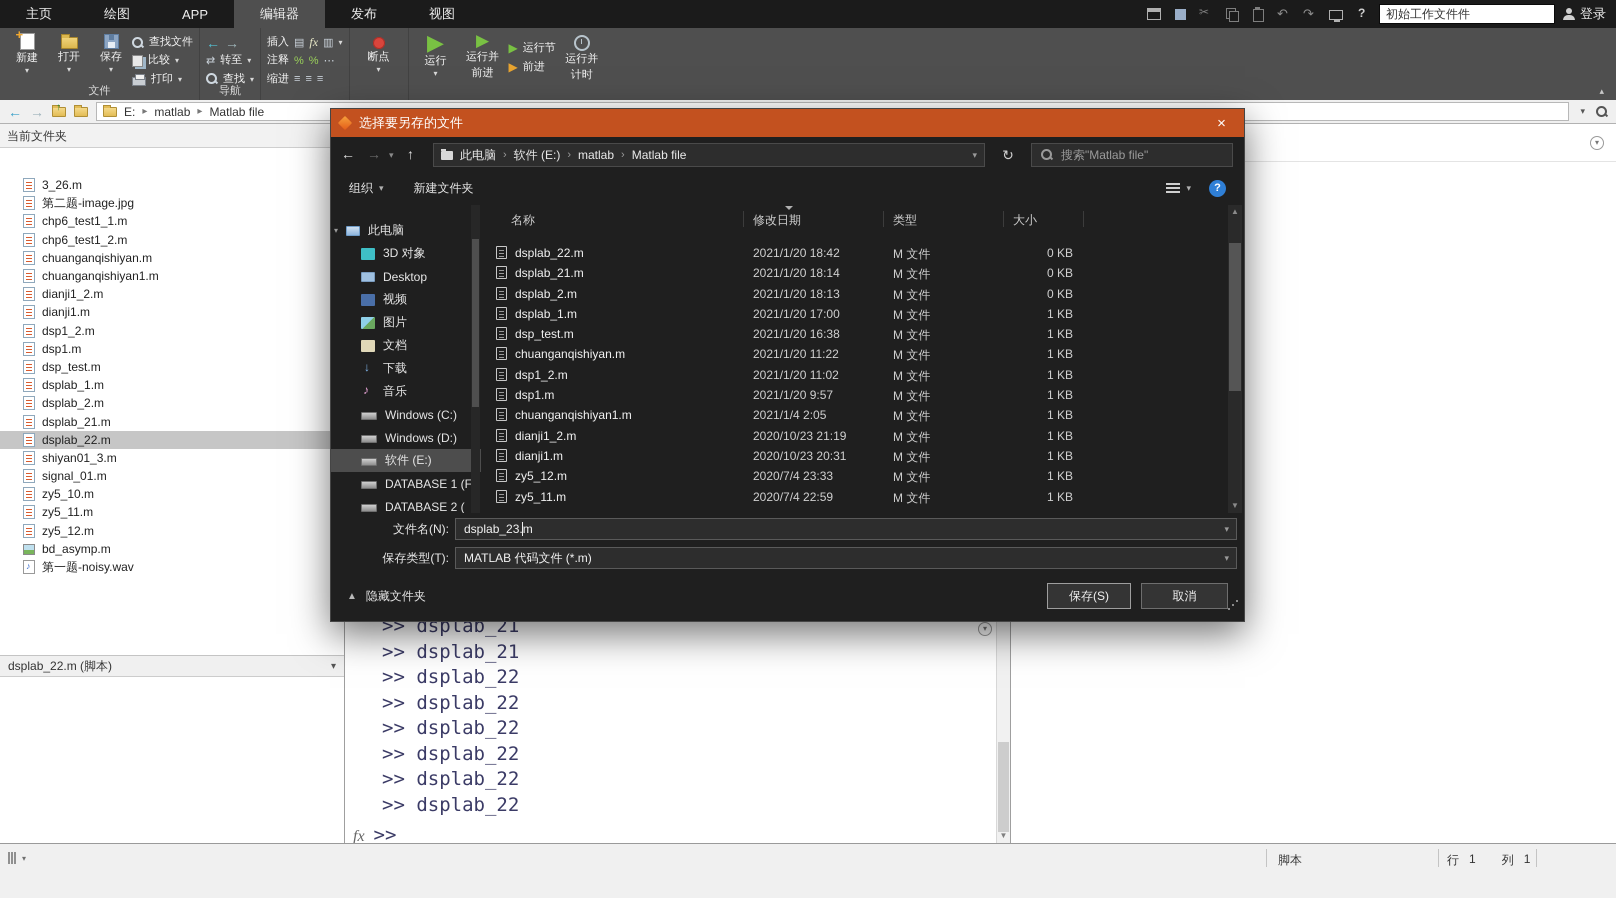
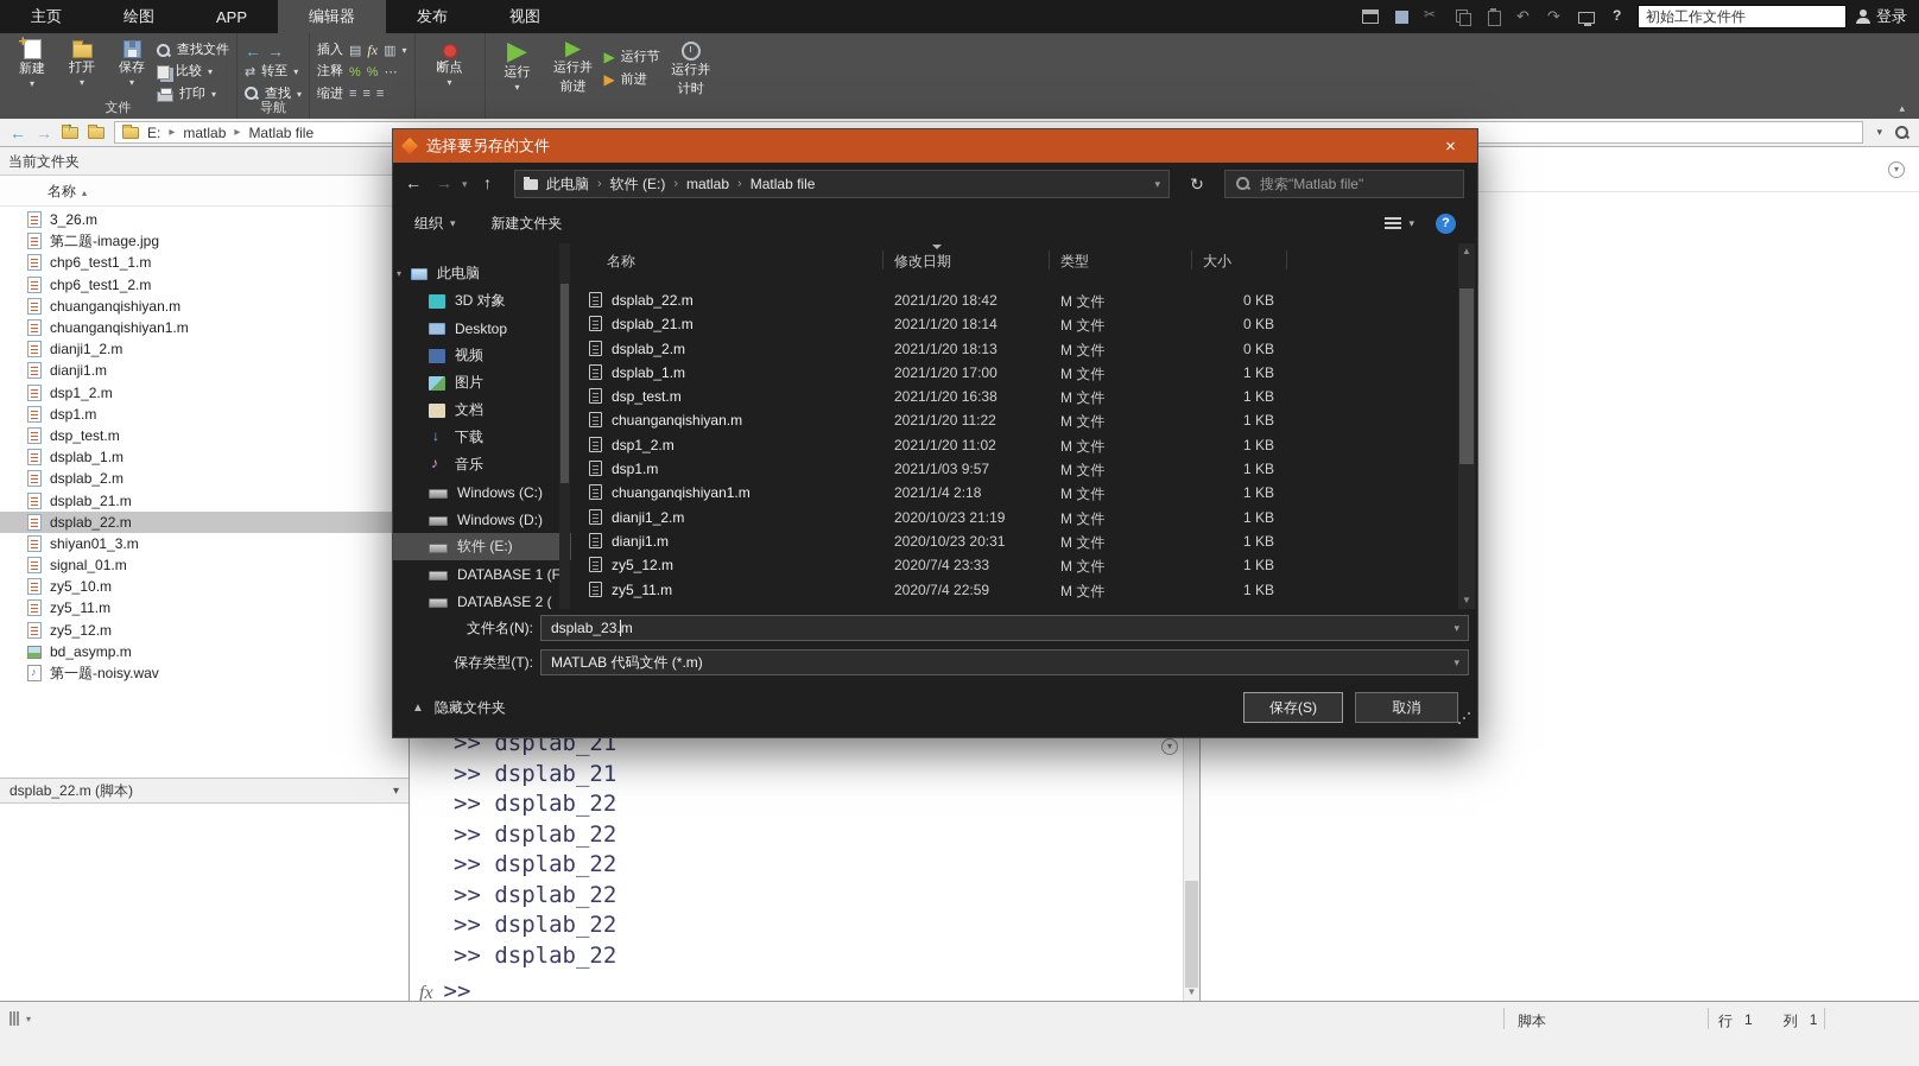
  主页
  绘图
  APP
  编辑器
  发布
  视图
  初始工作文件件
  登录
  新建
  ▾
  打开
  ▾
  保存
  ▾
  查找文件
  比较
  ▾
  打印
  ▾
  文件
  ←
  →
  ⇄
  转至
  ▾
  查找
  ▾
  导航
  插入
  ▤
  fx
  ▥
  ▾
  注释
  %
  %
  ⋯
  缩进
  ≡
  ≡
  ≡
  断点
  ▾
  ▶
  运行
  ▾
  ▶
  运行并
  前进
  ▶
  运行节
  ▶
  前进
  运行并
  计时
  ▴
  ←
  →
  ↑
  E:
  ▸
  matlab
  ▸
  Matlab file
  ▾
  当前文件夹
+ 名称 ▴
  3_26.m
  第二题-image.jpg
  chp6_test1_1.m
  chp6_test1_2.m
  chuanganqishiyan.m
  chuanganqishiyan1.m
  dianji1_2.m
  dianji1.m
  dsp1_2.m
  dsp1.m
  dsp_test.m
  dsplab_1.m
  dsplab_2.m
  dsplab_21.m
  dsplab_22.m
  shiyan01_3.m
  signal_01.m
  zy5_10.m
  zy5_11.m
  zy5_12.m
  bd_asymp.m
  第一题-noisy.wav
  dsplab_22.m (脚本)
  ▾
  >> dsplab_21
  >> dsplab_21
  >> dsplab_22
  >> dsplab_22
  >> dsplab_22
  >> dsplab_22
  >> dsplab_22
  >> dsplab_22
  fx
  >>
  ▾
  ▼
  ▾
  ▾
  脚本
  行
  1
  列
  1
  选择要另存的文件
  ×
  ←
  →
  ▾
  ↑
  此电脑
  ›
  软件 (E:)
  ›
  matlab
  ›
  Matlab file
  ▾
  ↻
  搜索"Matlab file"
  组织
  ▾
  新建文件夹
  ▾
  ?
  此电脑
  3D 对象
  Desktop
  视频
  图片
  文档
  下载
  音乐
  Windows (C:)
  Windows (D:)
  软件 (E:)
  DATABASE 1 (F
  DATABASE 2 (
  名称
  修改日期
  类型
  大小
  dsplab_22.m
  2021/1/20 18:42
  M 文件
  0 KB
  dsplab_21.m
  2021/1/20 18:14
  M 文件
  0 KB
  dsplab_2.m
  2021/1/20 18:13
  M 文件
  0 KB
  dsplab_1.m
  2021/1/20 17:00
  M 文件
  1 KB
  dsp_test.m
  2021/1/20 16:38
  M 文件
  1 KB
  chuanganqishiyan.m
  2021/1/20 11:22
  M 文件
  1 KB
  dsp1_2.m
  2021/1/20 11:02
  M 文件
  1 KB
  dsp1.m
- 2021/1/20 9:57
+ 2021/1/03 9:57
  M 文件
  1 KB
  chuanganqishiyan1.m
- 2021/1/4 2:05
+ 2021/1/4 2:18
  M 文件
  1 KB
  dianji1_2.m
  2020/10/23 21:19
  M 文件
  1 KB
  dianji1.m
  2020/10/23 20:31
  M 文件
  1 KB
  zy5_12.m
  2020/7/4 23:33
  M 文件
  1 KB
  zy5_11.m
  2020/7/4 22:59
  M 文件
  1 KB
  ▲
  ▼
  文件名(N):
  dsplab_23m
  ▾
  保存类型(T):
  MATLAB 代码文件 (*.m)
  ▾
  ▲
  隐藏文件夹
  保存(S)
  取消
